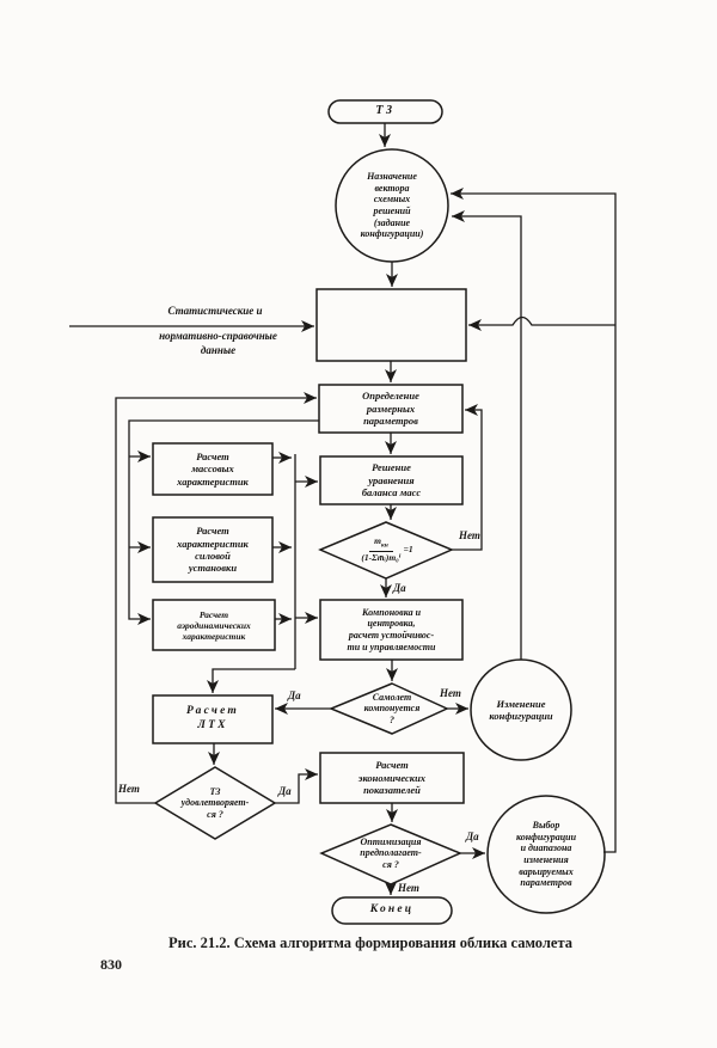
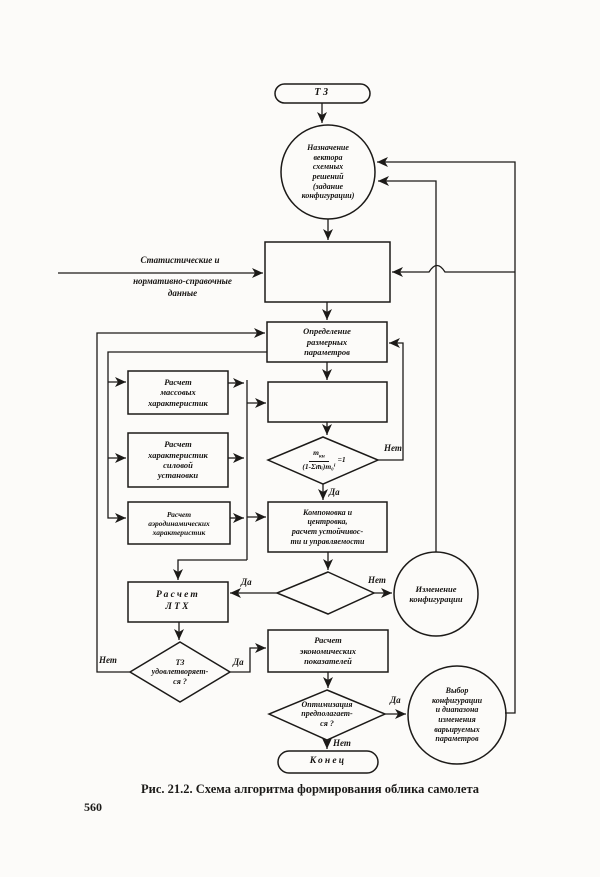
  ТЗ
  Назначение
  вектора
  схемных
  решений
  (задание
  конфигурации)
  Определение
  размерных
  параметров
  Расчет
  массовых
  характеристик
  Расчет
  характеристик
  силовой
  установки
  Расчет
  аэродинамических
  характеристик
- Решение
- уравнения
- баланса масс
  (1-Σm̄ᵢ)m₀ⁱ
  =1
  Компоновка и
  центровка,
  расчет устойчивос-
  ти и управляемости
- Самолет
- компонуется
- ?
  Расчет
  ЛТХ
  Изменение
  конфигурации
  ТЗ
  удовлетворяет-
  ся ?
  Расчет
  экономических
  показателей
  Оптимизация
  предполагает-
  ся ?
  Выбор
  конфигурации
  и диапазона
  изменения
  варьируемых
  параметров
  Конец
  Статистические и
  нормативно-справочные
  данные
  Нет
  Да
  Да
  Нет
  Нет
  Да
  Да
  Нет
  Рис. 21.2. Схема алгоритма формирования облика самолета
- 830
+ 560
